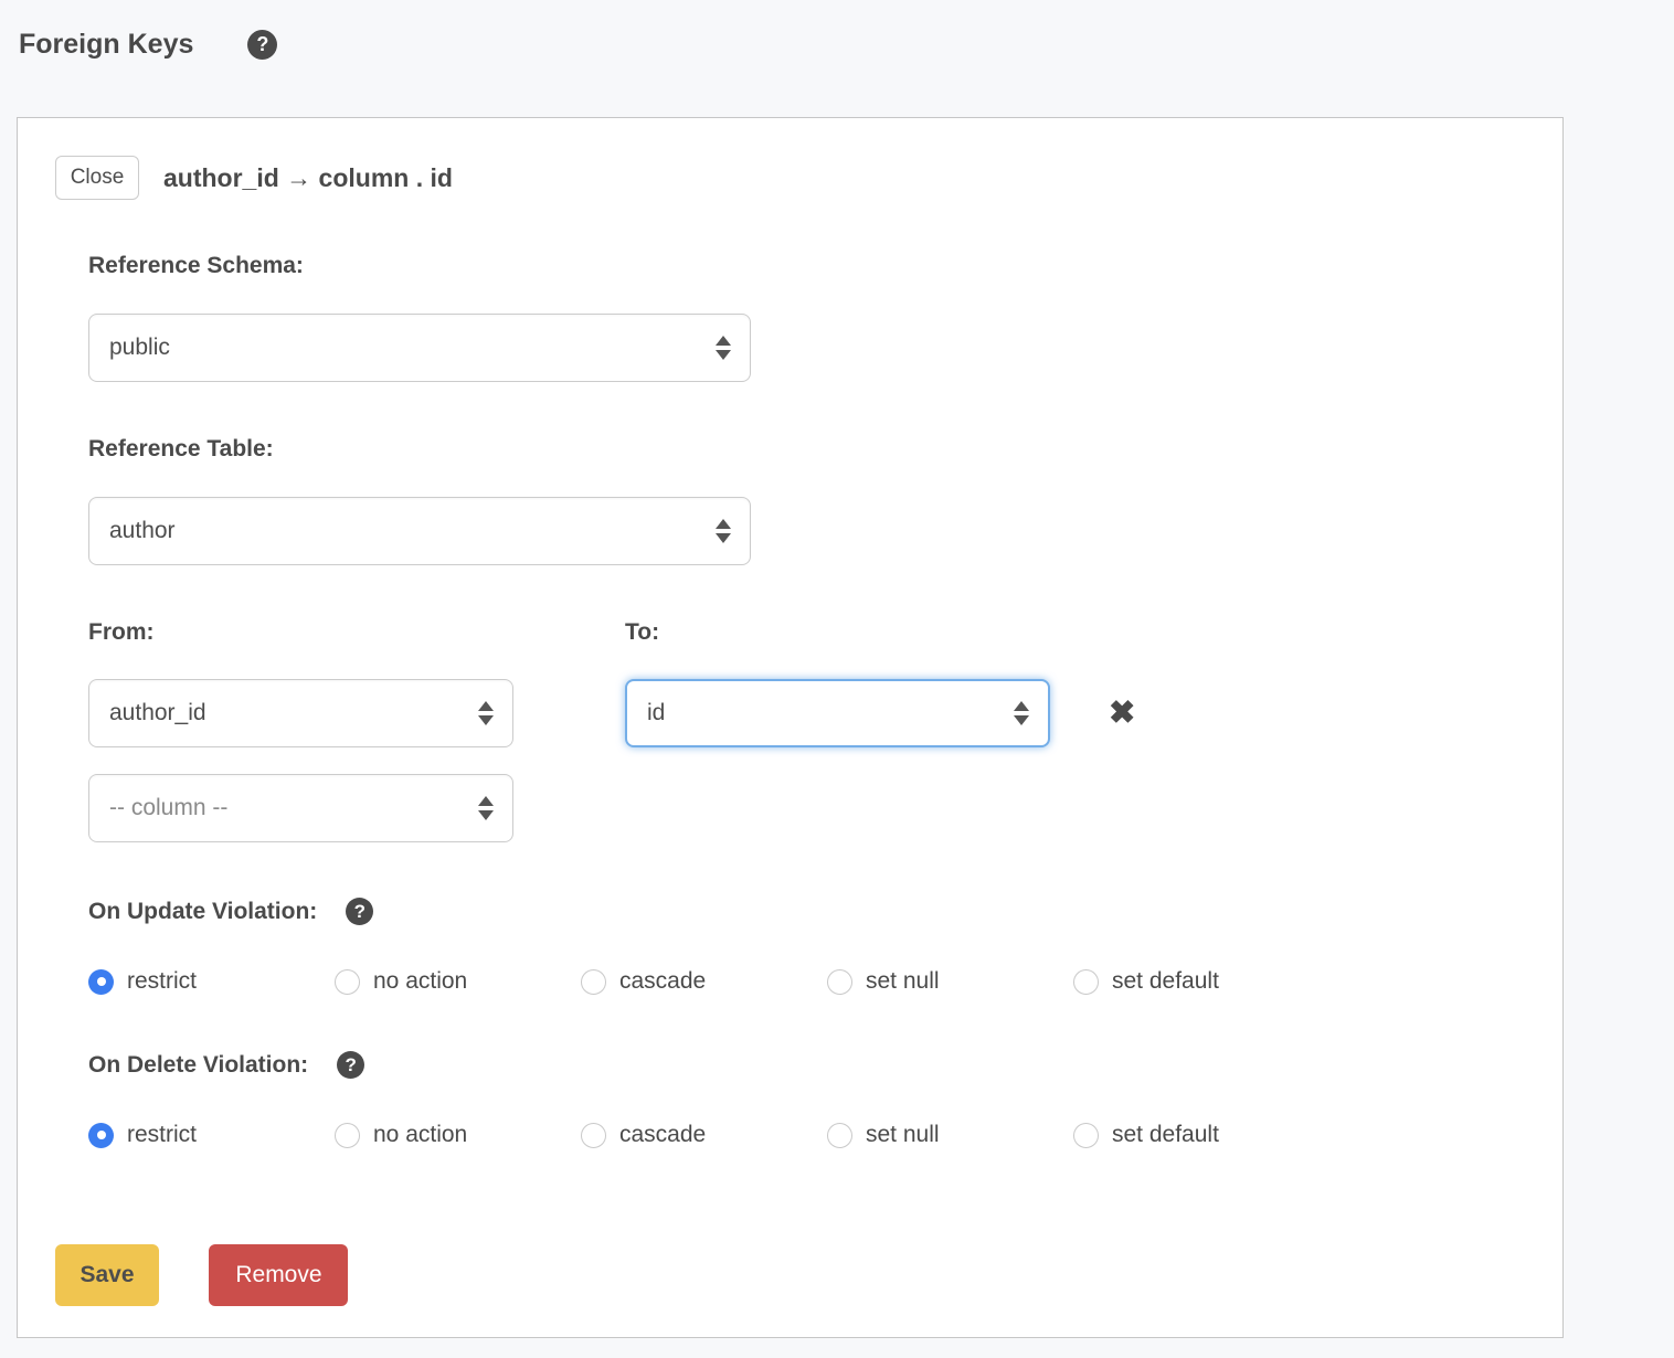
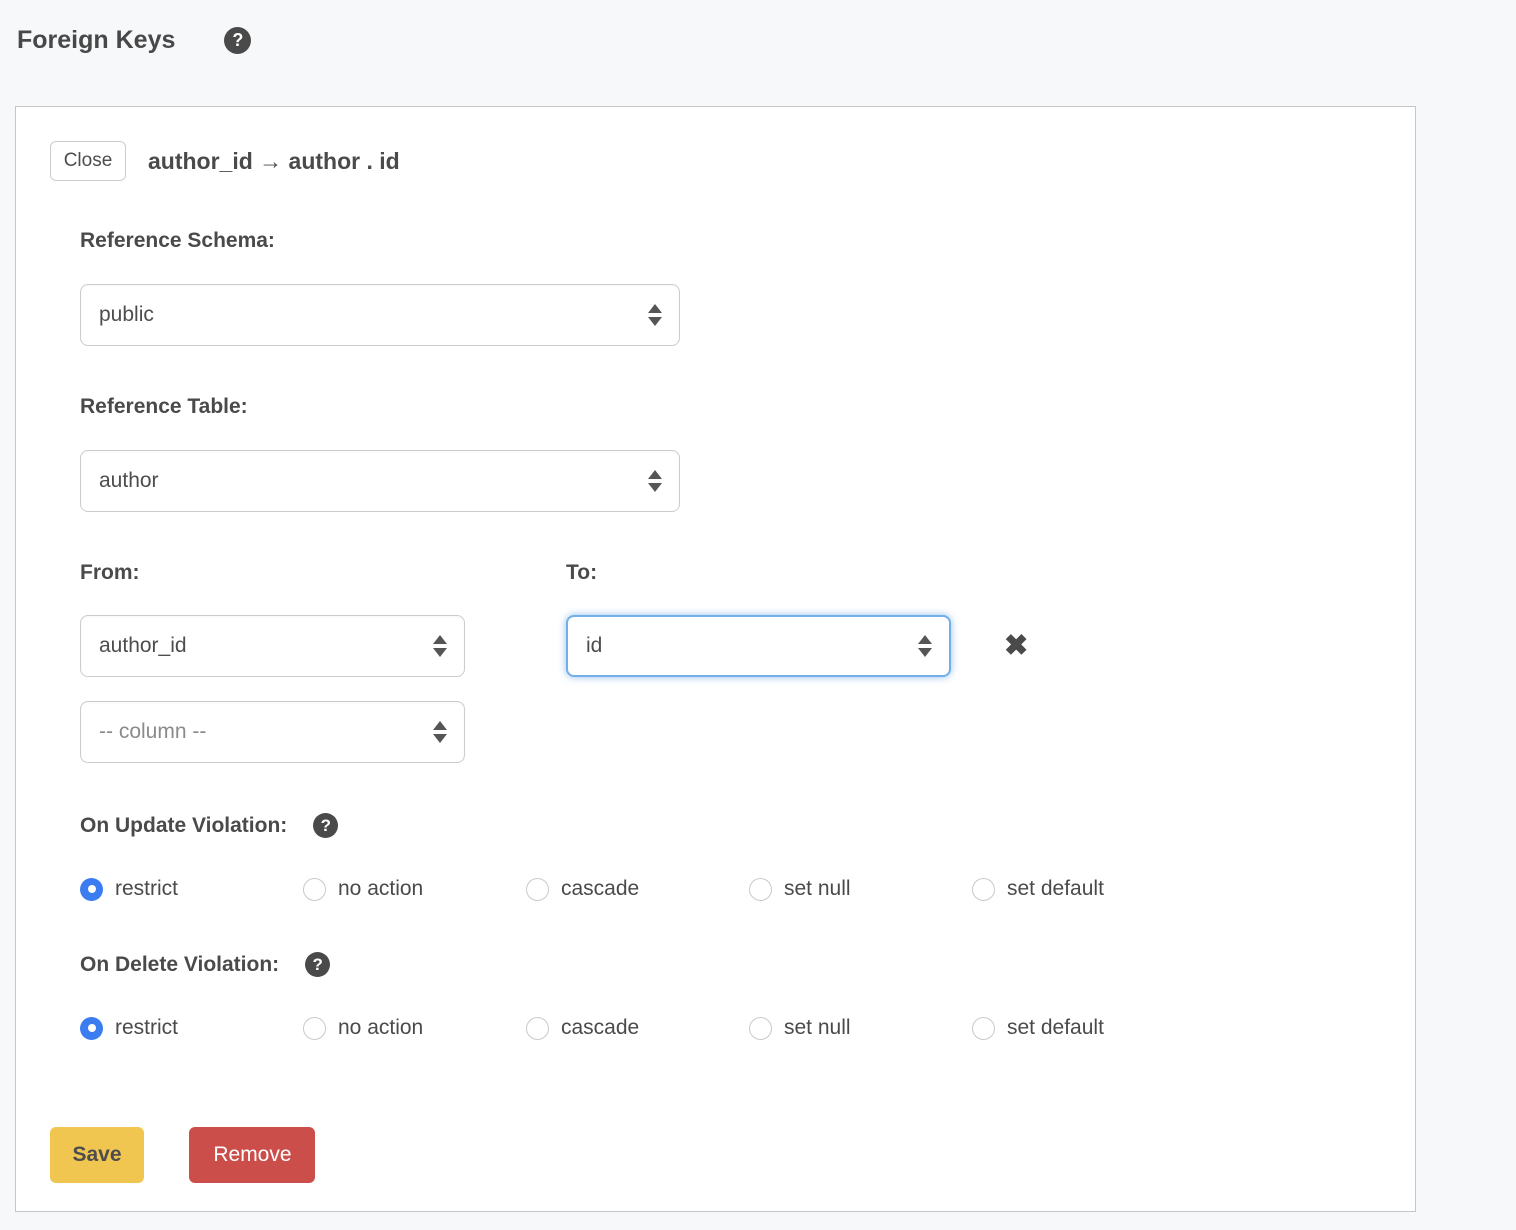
  Foreign Keys
  ?
  Close
- author_id → column . id
+ author_id → author . id
  Reference Schema:
  public
  Reference Table:
  author
  From:
  author_id
  -- column --
  To:
  id
  ✖
  On Update Violation:
  ?
  restrict
  no action
  cascade
  set null
  set default
  On Delete Violation:
  ?
  restrict
  no action
  cascade
  set null
  set default
  Save Remove
